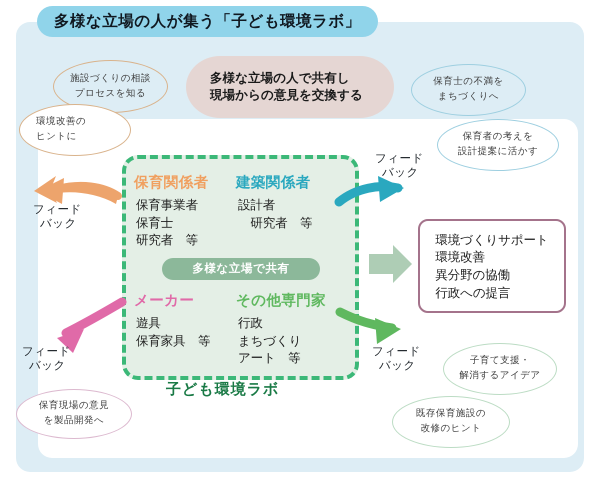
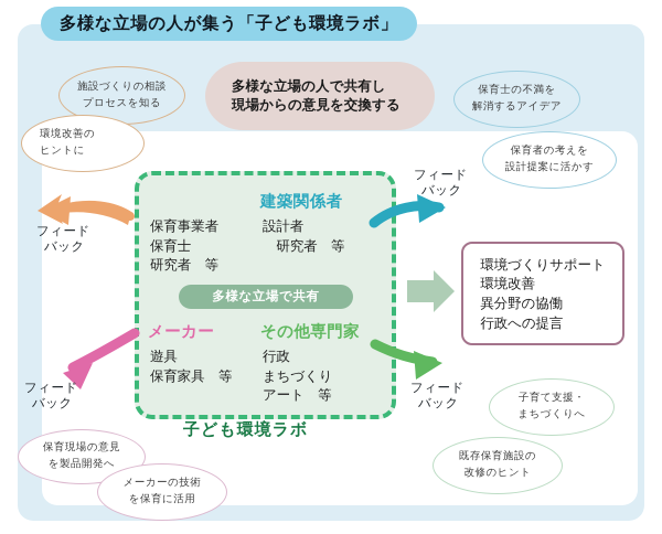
  施設づくりの相談
  プロセスを知る
  環境改善の
  ヒントに
  保育士の不満を
- まちづくりへ
+ 解消するアイデア
  保育者の考えを
  設計提案に活かす
  保育現場の意見
  を製品開発へ
+ メーカーの技術
+ を保育に活用
  子育て支援・
- 解消するアイデア
+ まちづくりへ
  既存保育施設の
  改修のヒント
- 保育関係者
  保育事業者
  保育士
  研究者 等
  建築関係者
  設計者
  研究者 等
  多様な立場で共有
  メーカー
  遊具
  保育家具 等
  その他専門家
  行政
  まちづくり
  アート 等
  子ども環境ラボ
  環境づくりサポート
  環境改善
  異分野の協働
  行政への提言
  フィード
  バック
  フィード
  バック
  フィード
  バック
  フィード
  バック
  多様な立場の人で共有し
  現場からの意見を交換する
  多様な立場の人が集う「子ども環境ラボ」
